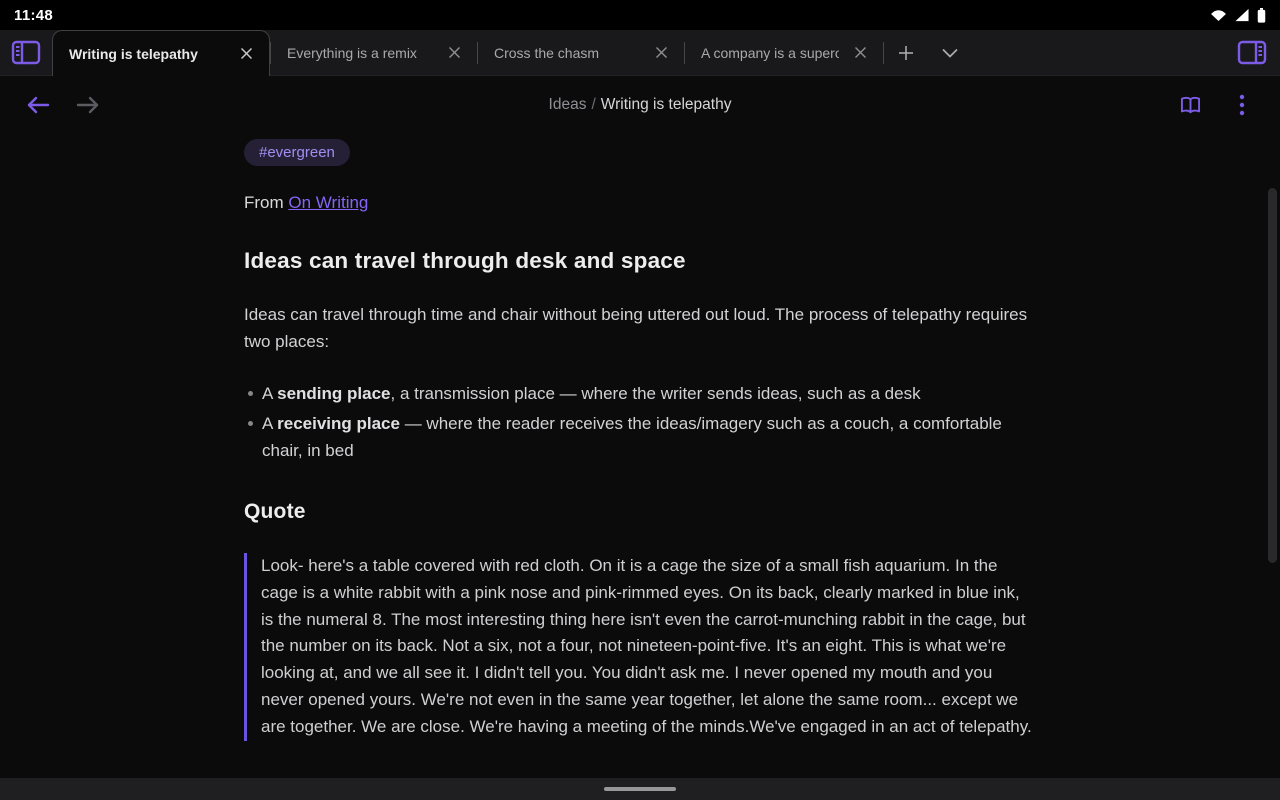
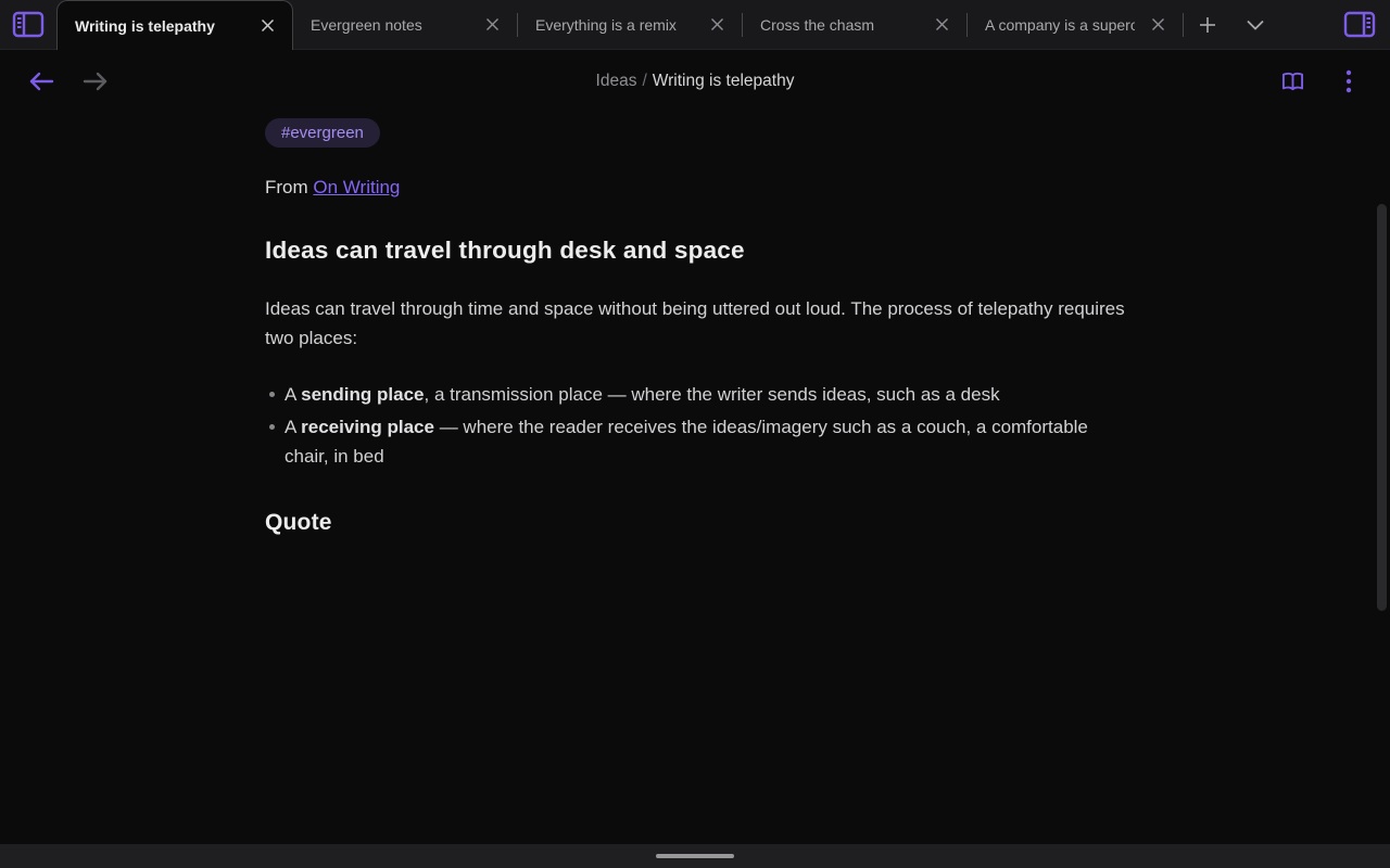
- 11:48
  Writing is telepathy
+ Evergreen notes
  Everything is a remix
  Cross the chasm
  A company is a supero
  Ideas / Writing is telepathy
  #evergreen
  From On Writing
  Ideas can travel through desk and space
- Ideas can travel through time and chair without being uttered out loud. The process of telepathy requires two places:
+ Ideas can travel through time and space without being uttered out loud. The process of telepathy requires two places:
  A sending place, a transmission place — where the writer sends ideas, such as a desk
  A receiving place — where the reader receives the ideas/imagery such as a couch, a comfortable chair, in bed
  Quote
- Look- here's a table covered with red cloth. On it is a cage the size of a small fish aquarium. In the cage is a white rabbit with a pink nose and pink-rimmed eyes. On its back, clearly marked in blue ink, is the numeral 8. The most interesting thing here isn't even the carrot-munching rabbit in the cage, but the number on its back. Not a six, not a four, not nineteen-point-five. It's an eight. This is what we're looking at, and we all see it. I didn't tell you. You didn't ask me. I never opened my mouth and you never opened yours. We're not even in the same year together, let alone the same room... except we are together. We are close. We're having a meeting of the minds.We've engaged in an act of telepathy.
